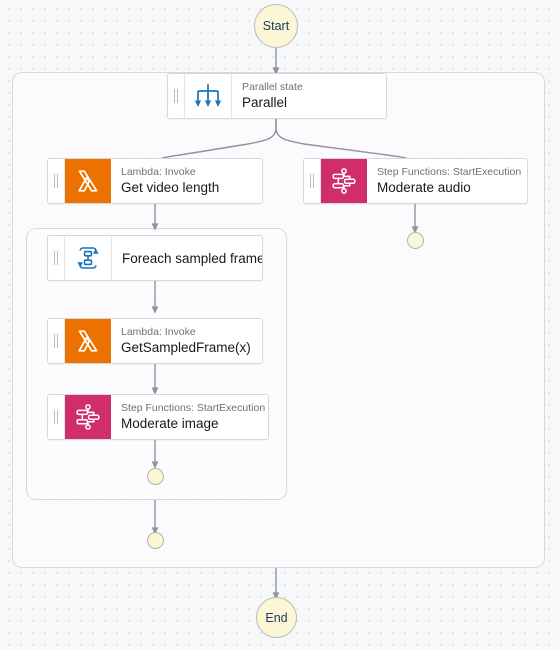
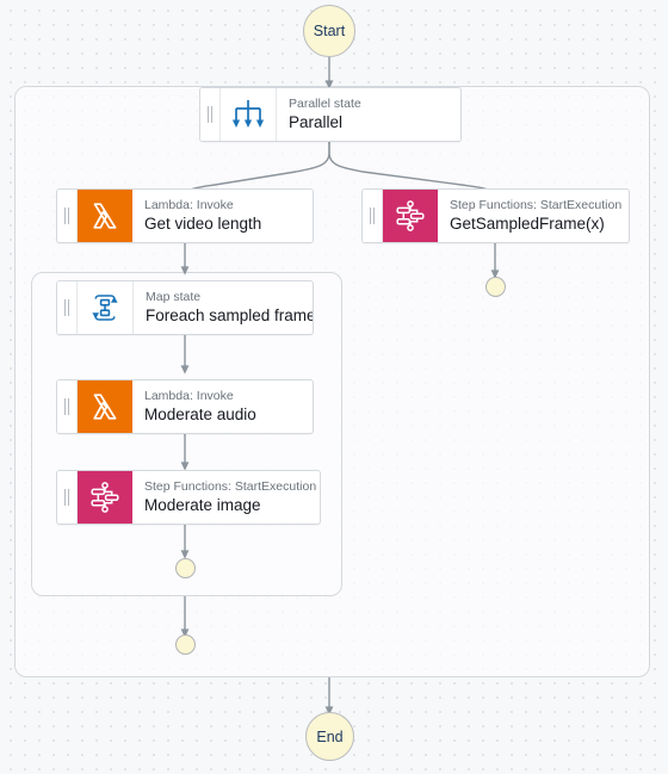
  Start
  Parallel state
  Parallel
  Lambda: Invoke
  Get video length
  Step Functions: StartExecution
- Moderate audio
+ GetSampledFrame(x)
+ Map state
  Foreach sampled frame
  Lambda: Invoke
- GetSampledFrame(x)
+ Moderate audio
  Step Functions: StartExecution
  Moderate image
  End
